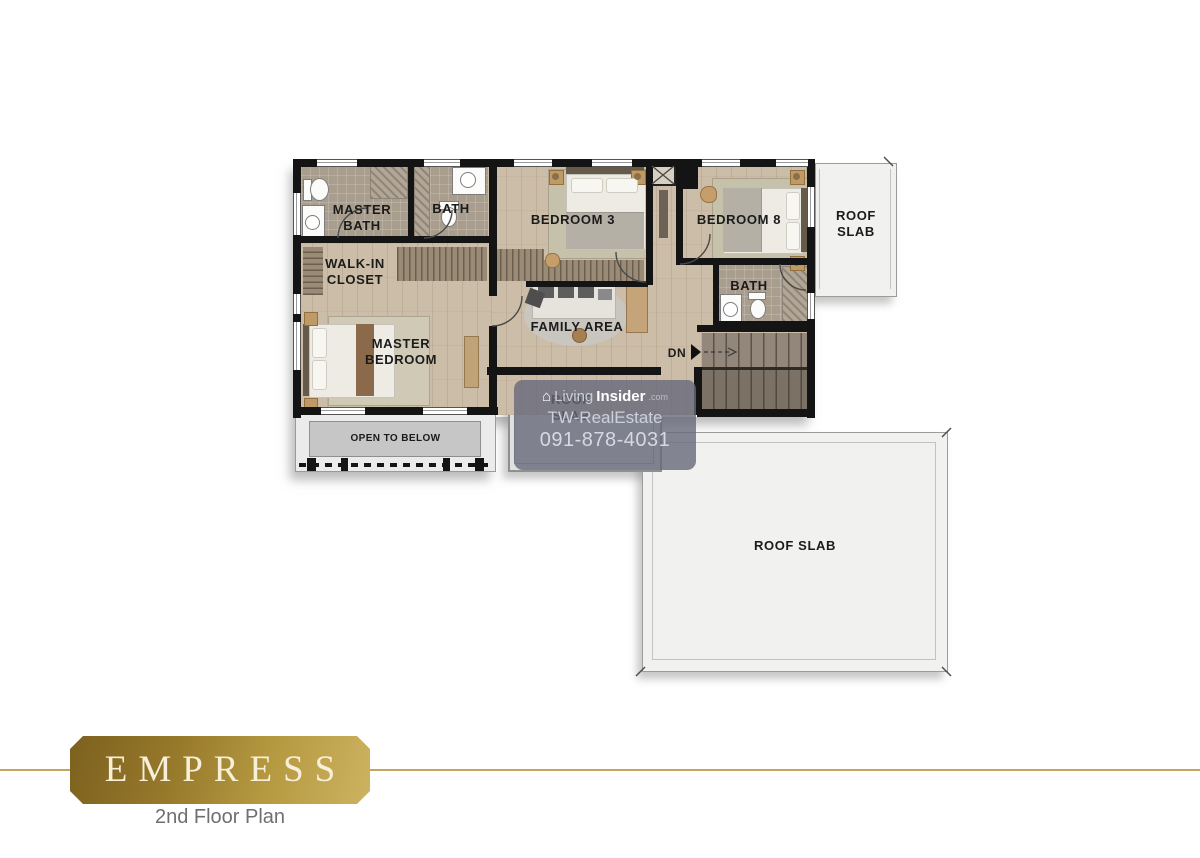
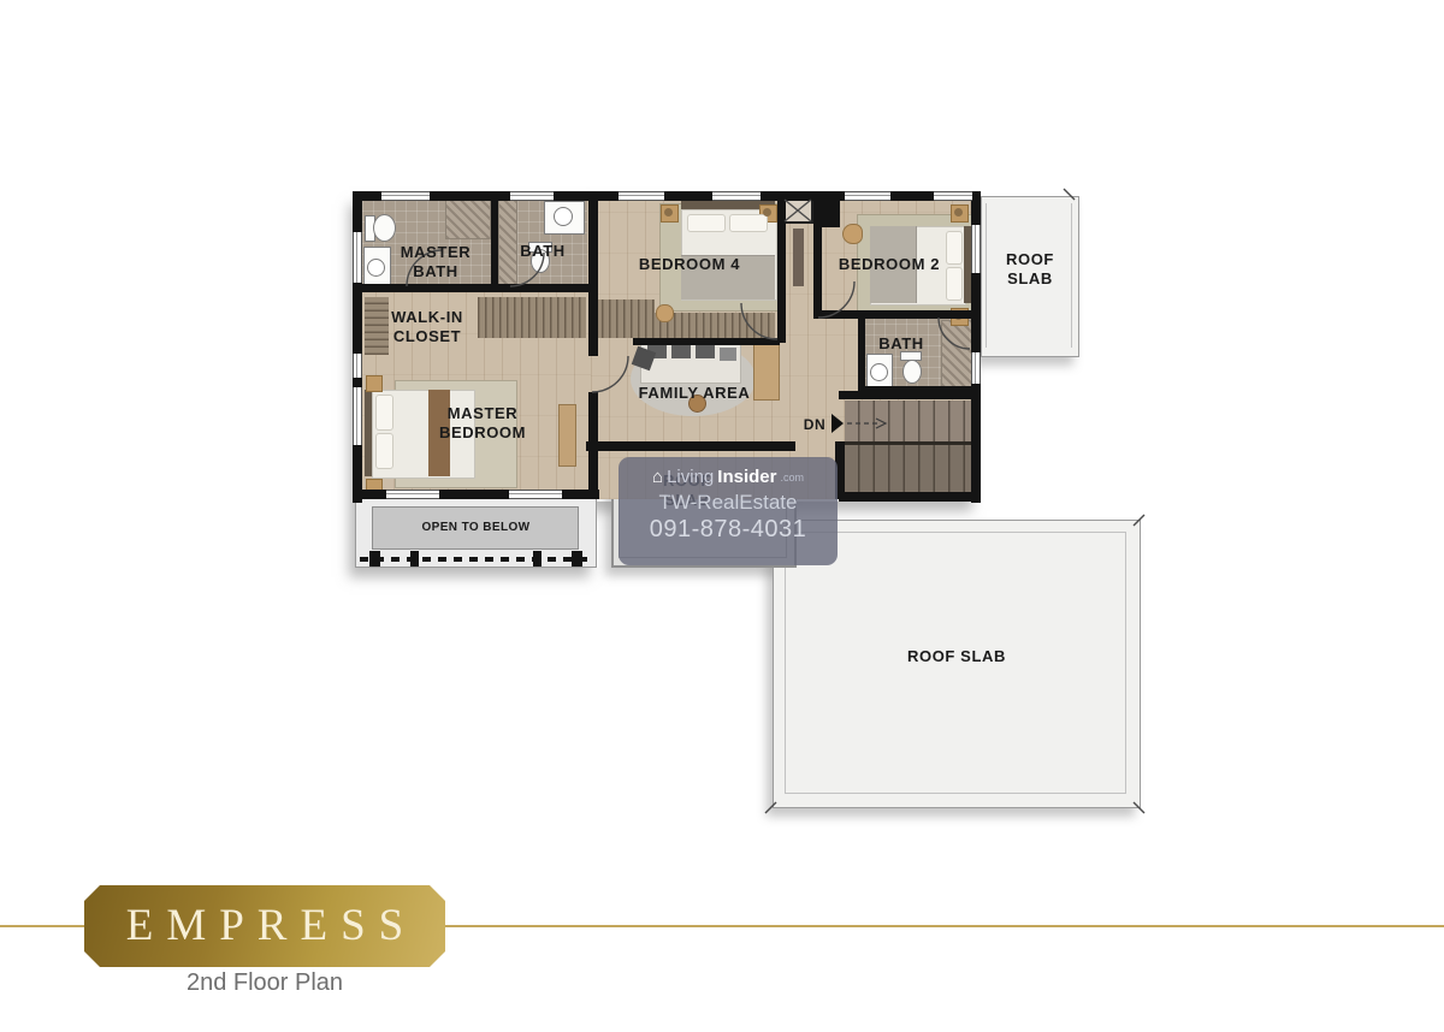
  ROOF
  SLAB
  ROOF SLAB
  ROOF
  SLAB
  DN
  OPEN TO BELOW
  MASTER
  BATH
  BATH
- BEDROOM 3
+ BEDROOM 4
- BEDROOM 8
+ BEDROOM 2
  WALK-IN
  CLOSET
  FAMILY AREA
  MASTER
  BEDROOM
  BATH
  ⌂
  Living
  Insider
  .com
  TW-RealEstate
  091-878-4031
  EMPRESS
  2nd Floor Plan
